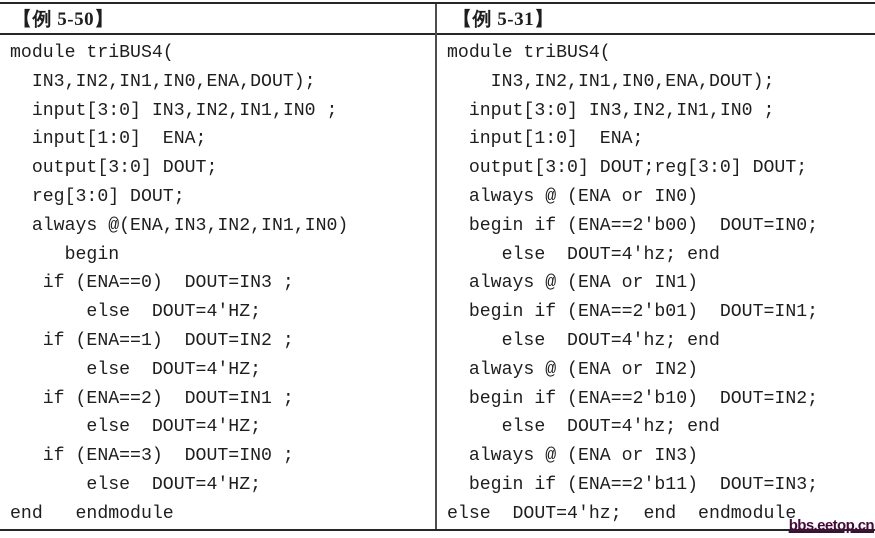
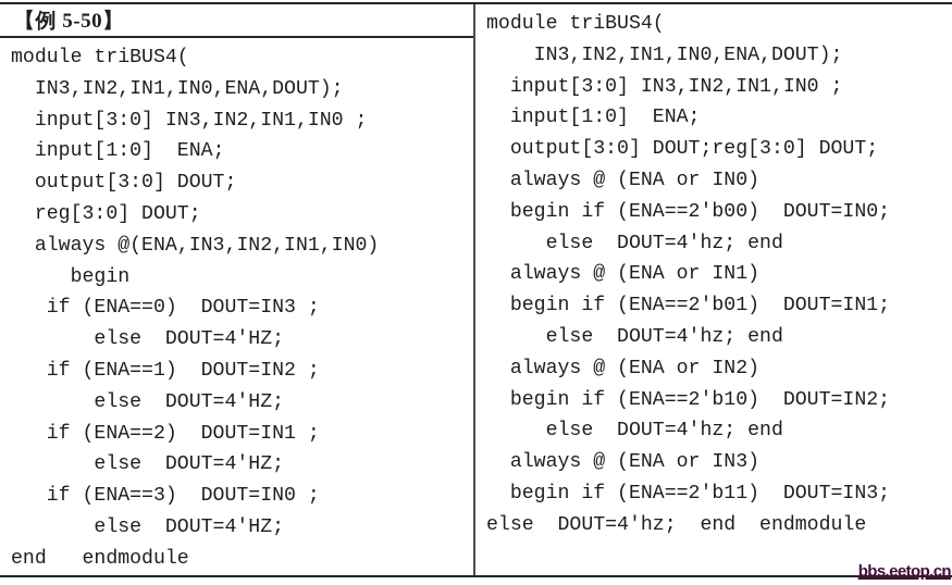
  【例 5-50】
  module triBUS4(
  IN3,IN2,IN1,IN0,ENA,DOUT);
  input[3:0] IN3,IN2,IN1,IN0 ;
  input[1:0] ENA;
  output[3:0] DOUT;
  reg[3:0] DOUT;
  always @(ENA,IN3,IN2,IN1,IN0)
  begin
  if (ENA==0) DOUT=IN3 ;
  else DOUT=4'HZ;
  if (ENA==1) DOUT=IN2 ;
  else DOUT=4'HZ;
  if (ENA==2) DOUT=IN1 ;
  else DOUT=4'HZ;
  if (ENA==3) DOUT=IN0 ;
  else DOUT=4'HZ;
  end endmodule
- 【例 5-31】
  module triBUS4(
  IN3,IN2,IN1,IN0,ENA,DOUT);
  input[3:0] IN3,IN2,IN1,IN0 ;
  input[1:0] ENA;
  output[3:0] DOUT;reg[3:0] DOUT;
  always @ (ENA or IN0)
  begin if (ENA==2'b00) DOUT=IN0;
  else DOUT=4'hz; end
  always @ (ENA or IN1)
  begin if (ENA==2'b01) DOUT=IN1;
  else DOUT=4'hz; end
  always @ (ENA or IN2)
  begin if (ENA==2'b10) DOUT=IN2;
  else DOUT=4'hz; end
  always @ (ENA or IN3)
  begin if (ENA==2'b11) DOUT=IN3;
  else DOUT=4'hz; end endmodule
  bbs.eetop.cn
